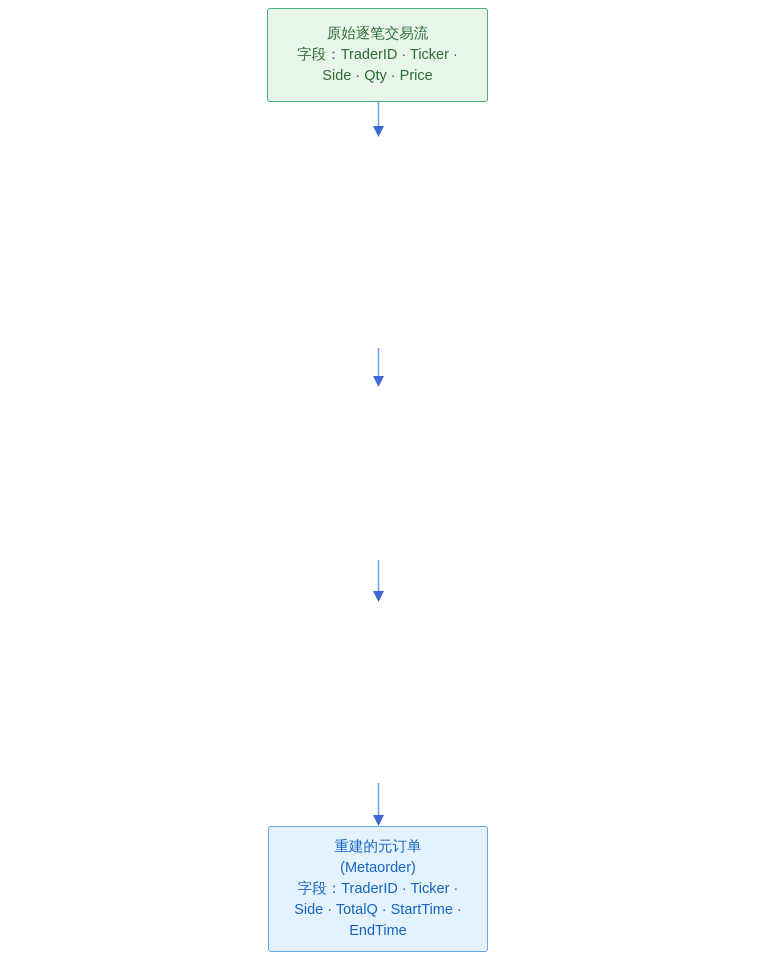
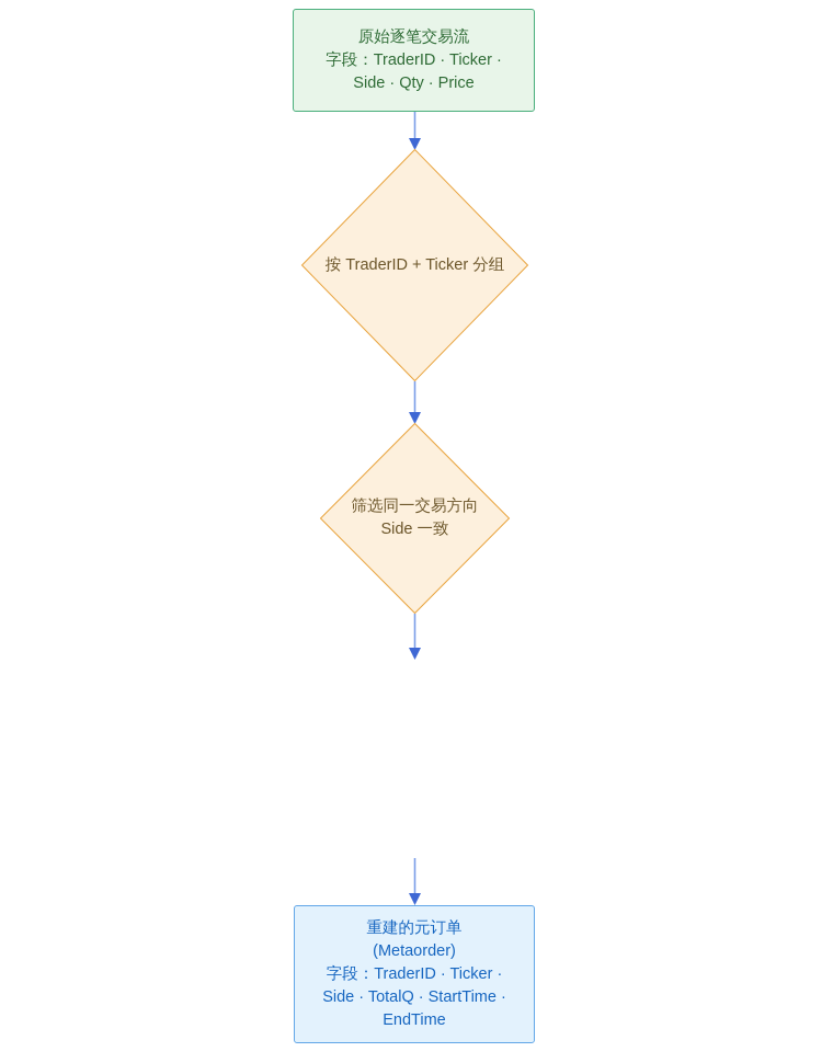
  原始逐笔交易流
  字段：TraderID · Ticker ·
  Side · Qty · Price
+ 按 TraderID + Ticker 分组
+ 筛选同一交易方向
+ Side 一致
  重建的元订单
  (Metaorder)
  字段：TraderID · Ticker ·
  Side · TotalQ · StartTime ·
  EndTime
